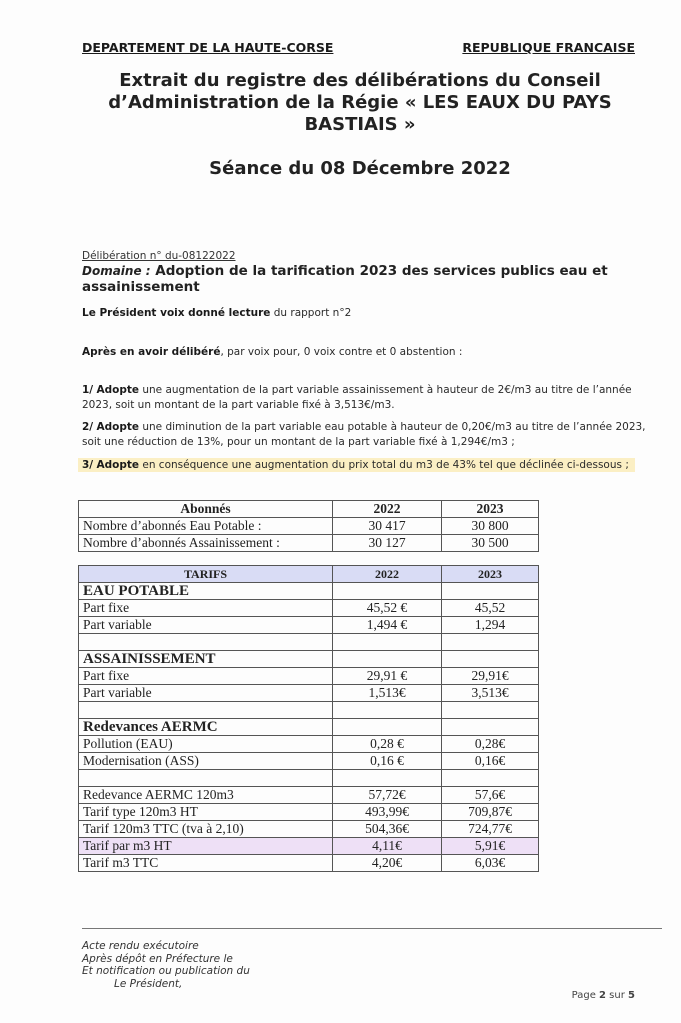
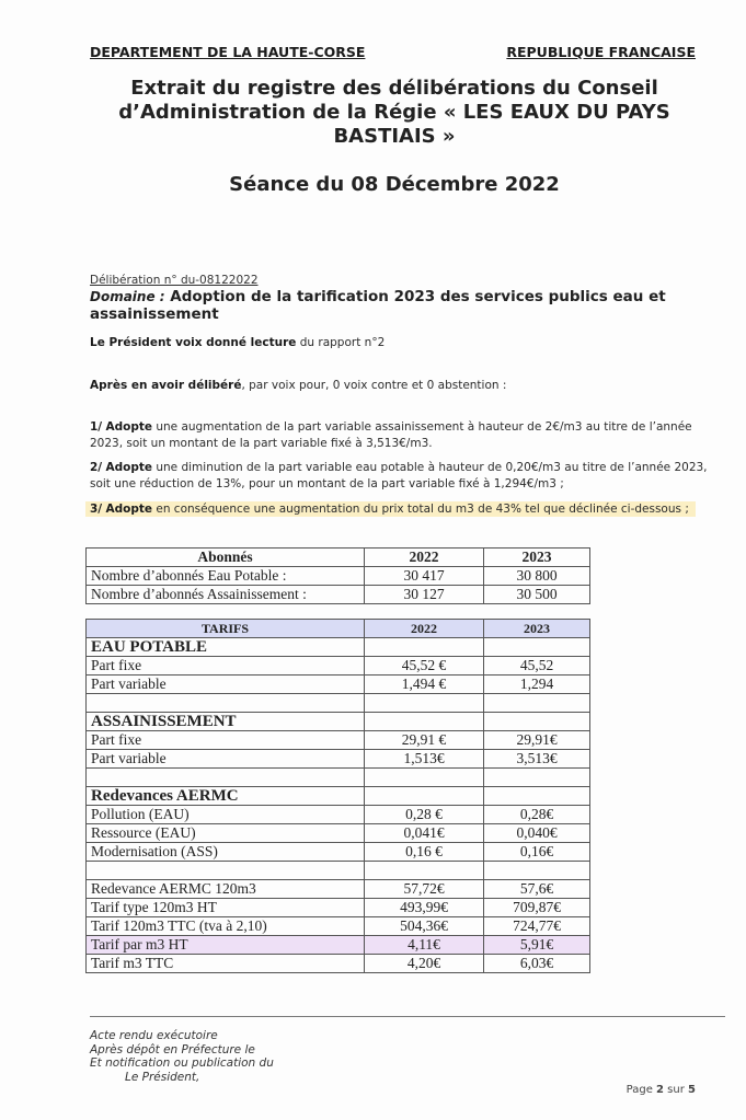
  DEPARTEMENT DE LA HAUTE-CORSE
  REPUBLIQUE FRANCAISE
  Extrait du registre des délibérations du Conseil
  d’Administration de la Régie « LES EAUX DU PAYS
  BASTIAIS »
  Séance du 08 Décembre 2022
  Délibération n° du-08122022
  Domaine : Adoption de la tarification 2023 des services publics eau et assainissement
  Le Président voix donné lecture du rapport n°2
  Après en avoir délibéré, par voix pour, 0 voix contre et 0 abstention :
  1/ Adopte une augmentation de la part variable assainissement à hauteur de 2€/m3 au titre de l’année 2023, soit un montant de la part variable fixé à 3,513€/m3.
  2/ Adopte une diminution de la part variable eau potable à hauteur de 0,20€/m3 au titre de l’année 2023, soit une réduction de 13%, pour un montant de la part variable fixé à 1,294€/m3 ;
  3/ Adopte en conséquence une augmentation du prix total du m3 de 43% tel que déclinée ci-dessous ;
  Abonnés	2022	2023
  Nombre d’abonnés Eau Potable :	30 417	30 800
  Nombre d’abonnés Assainissement :	30 127	30 500
  TARIFS	2022	2023
  EAU POTABLE
  Part fixe	45,52 €	45,52
  Part variable	1,494 €	1,294
  ASSAINISSEMENT
  Part fixe	29,91 €	29,91€
  Part variable	1,513€	3,513€
  Redevances AERMC
  Pollution (EAU)	0,28 €	0,28€
+ Ressource (EAU)	0,041€	0,040€
  Modernisation (ASS)	0,16 €	0,16€
  Redevance AERMC 120m3	57,72€	57,6€
  Tarif type 120m3 HT	493,99€	709,87€
  Tarif 120m3 TTC (tva à 2,10)	504,36€	724,77€
  Tarif par m3 HT	4,11€	5,91€
  Tarif m3 TTC	4,20€	6,03€
  Acte rendu exécutoire
  Après dépôt en Préfecture le
  Et notification ou publication du
  Le Président,
  Page 2 sur 5
